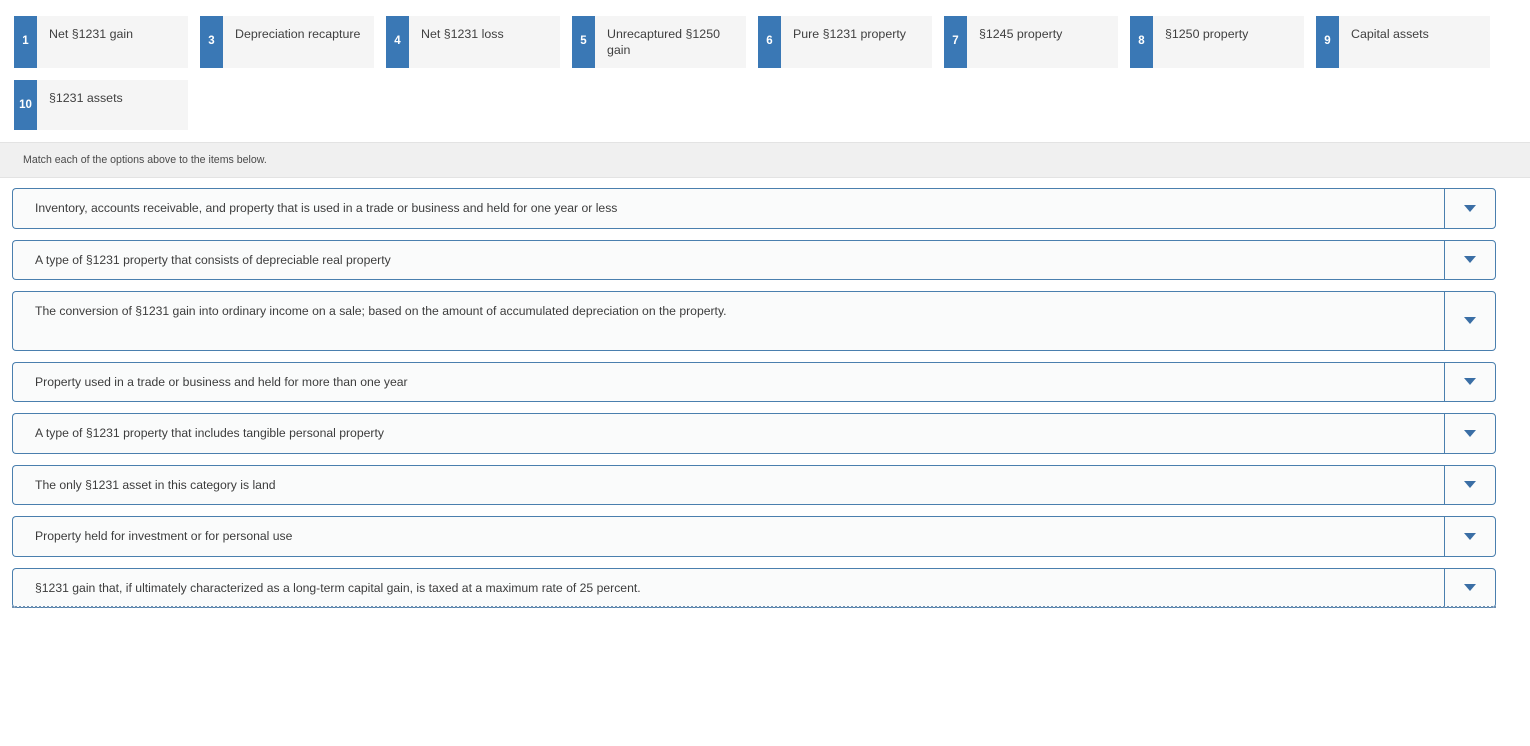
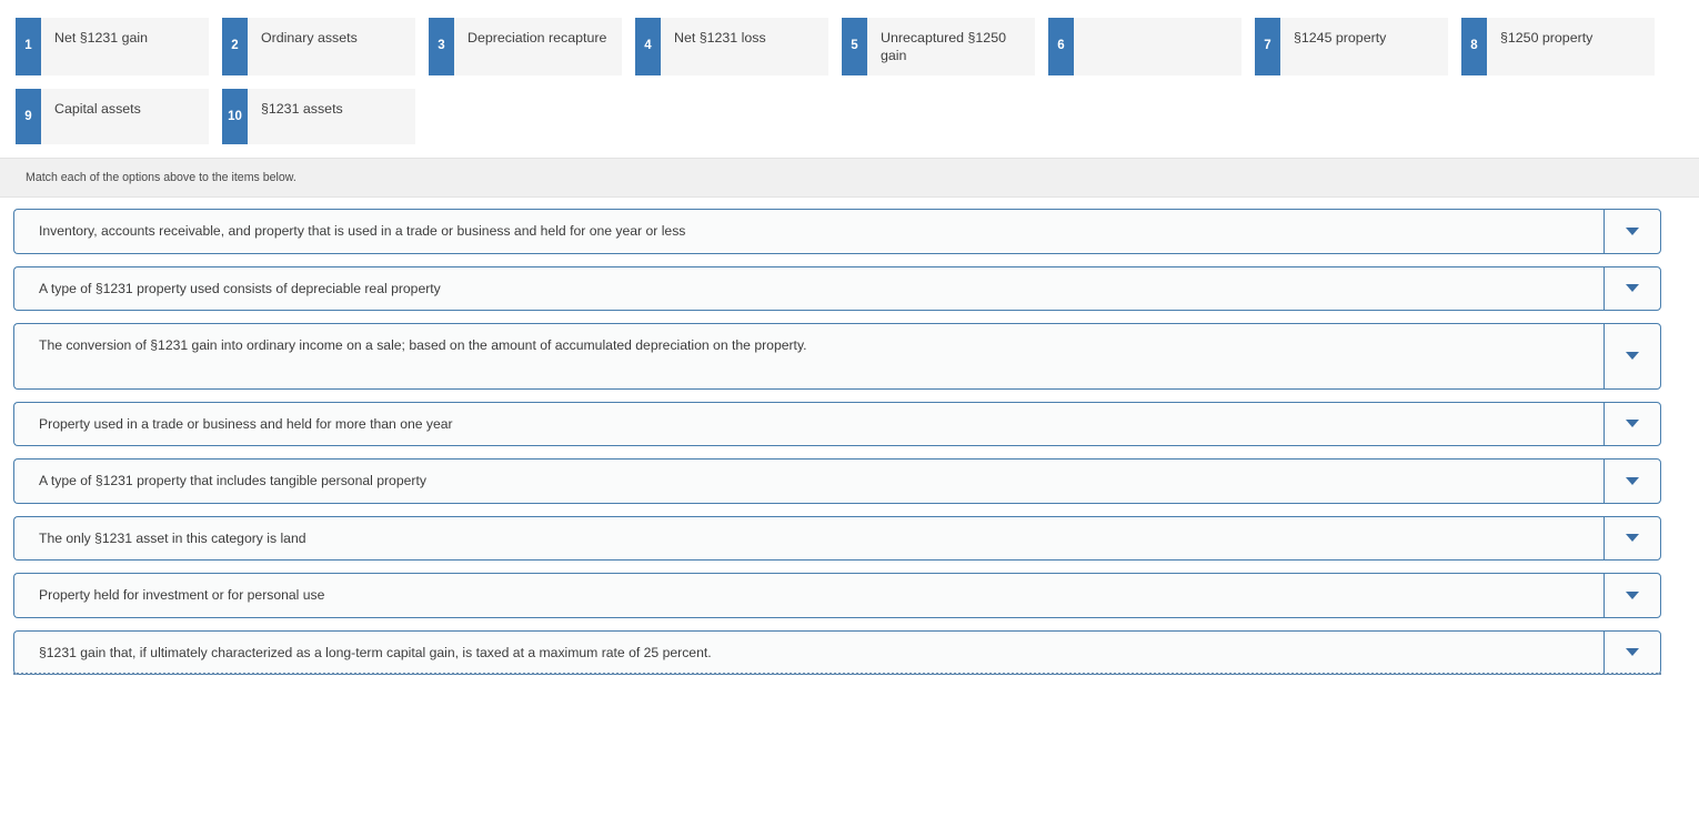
  1
  Net §1231 gain
+ 2
+ Ordinary assets
  3
  Depreciation recapture
  4
  Net §1231 loss
  5
  Unrecaptured §1250 gain
  6
- Pure §1231 property
  7
  §1245 property
  8
  §1250 property
  9
  Capital assets
  10
  §1231 assets
  Match each of the options above to the items below.
  Inventory, accounts receivable, and property that is used in a trade or business and held for one year or less
- A type of §1231 property that consists of depreciable real property
+ A type of §1231 property used consists of depreciable real property
  The conversion of §1231 gain into ordinary income on a sale; based on the amount of accumulated depreciation on the property.
  Property used in a trade or business and held for more than one year
  A type of §1231 property that includes tangible personal property
  The only §1231 asset in this category is land
  Property held for investment or for personal use
  §1231 gain that, if ultimately characterized as a long-term capital gain, is taxed at a maximum rate of 25 percent.
